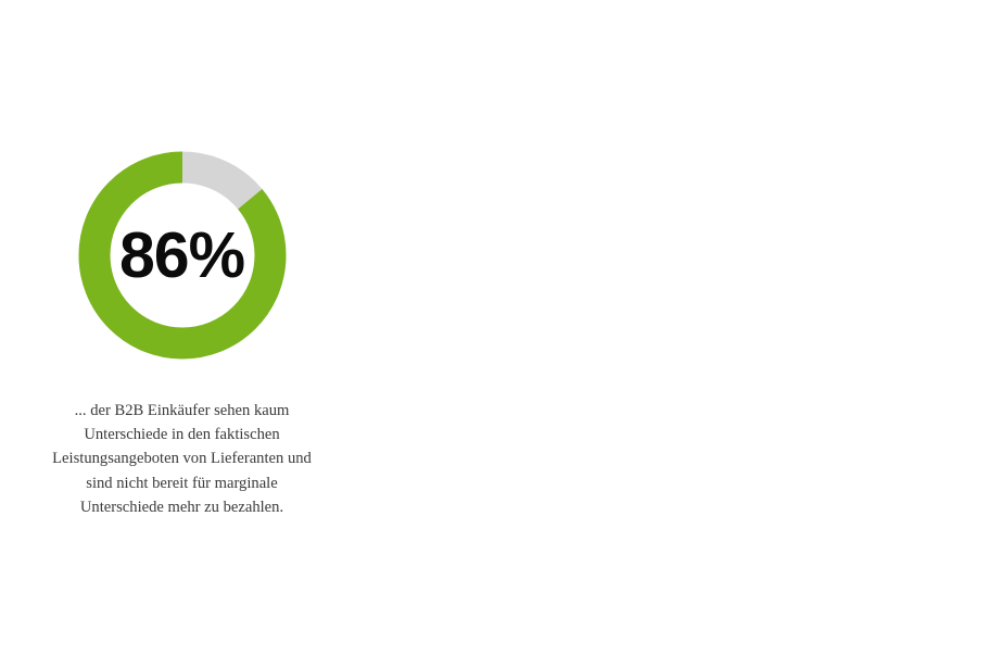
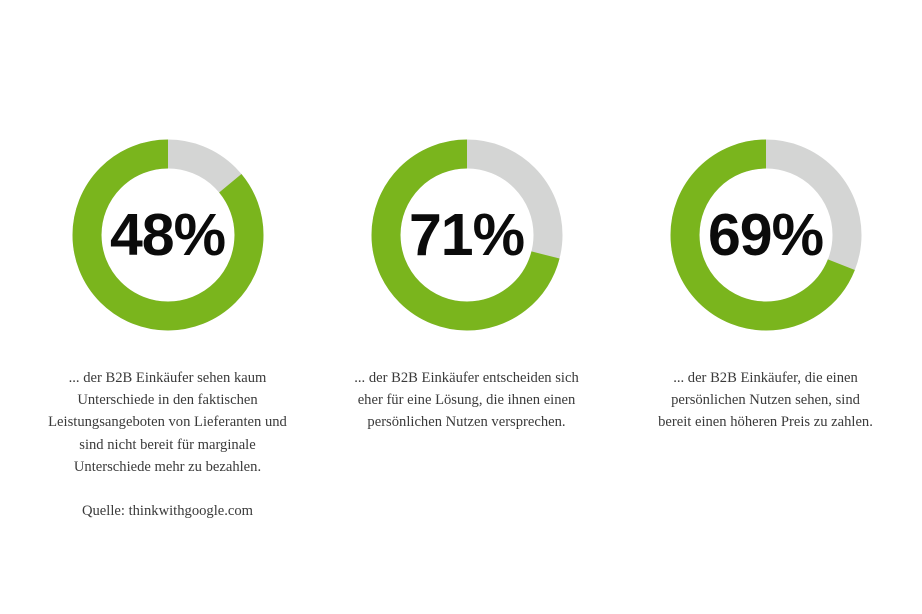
- 86%
+ 48%
  ... der B2B Einkäufer sehen kaum Unterschiede in den faktischen Leistungsangeboten von Lieferanten und sind nicht bereit für marginale Unterschiede mehr zu bezahlen.
+ Quelle: thinkwithgoogle.com
+ 71%
+ ... der B2B Einkäufer entscheiden sich eher für eine Lösung, die ihnen einen persönlichen Nutzen versprechen.
+ 69%
+ ... der B2B Einkäufer, die einen persönlichen Nutzen sehen, sind bereit einen höheren Preis zu zahlen.
